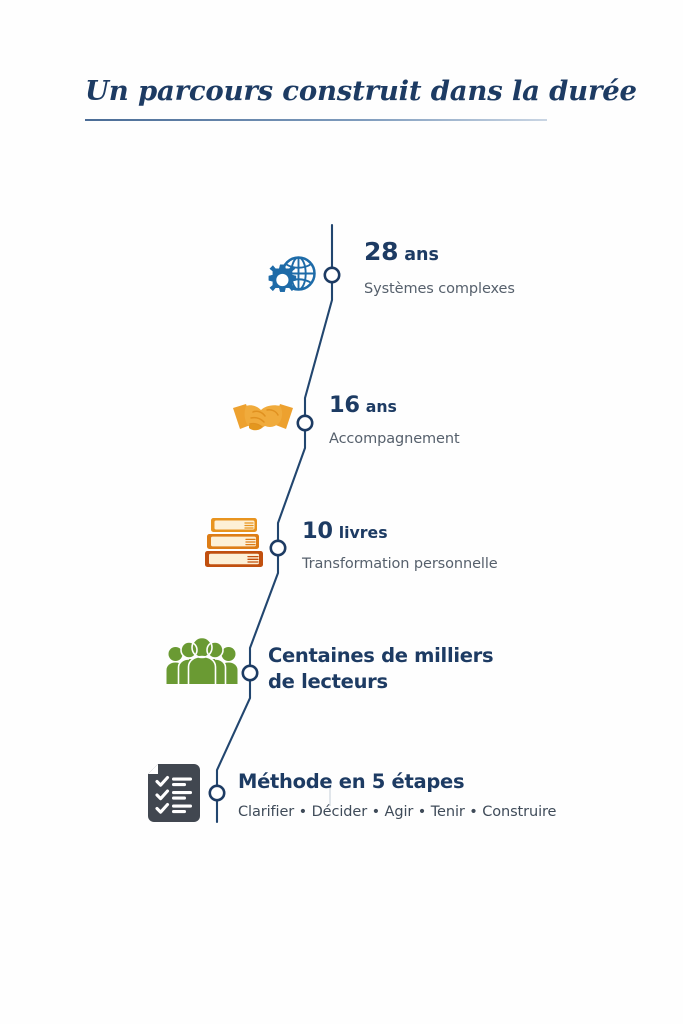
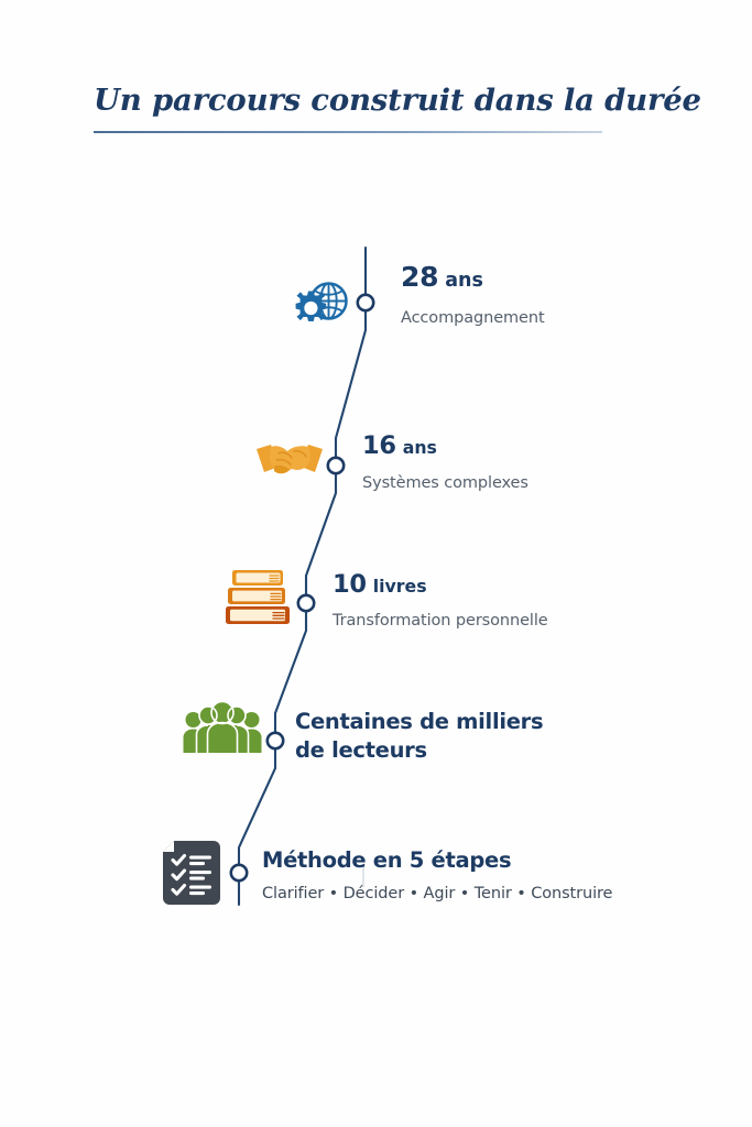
  Un parcours construit dans la
  28 ans
- Systèmes complexes
+ Accompagnement
  16 ans
- Accompagnement
+ Systèmes complexes
  10 livres
  Transformation personnelle
  Centaines de milliers
  de lecteurs
  Méthode en 5 étapes
  Clarifier • Décider • Agir • Tenir • Construire
